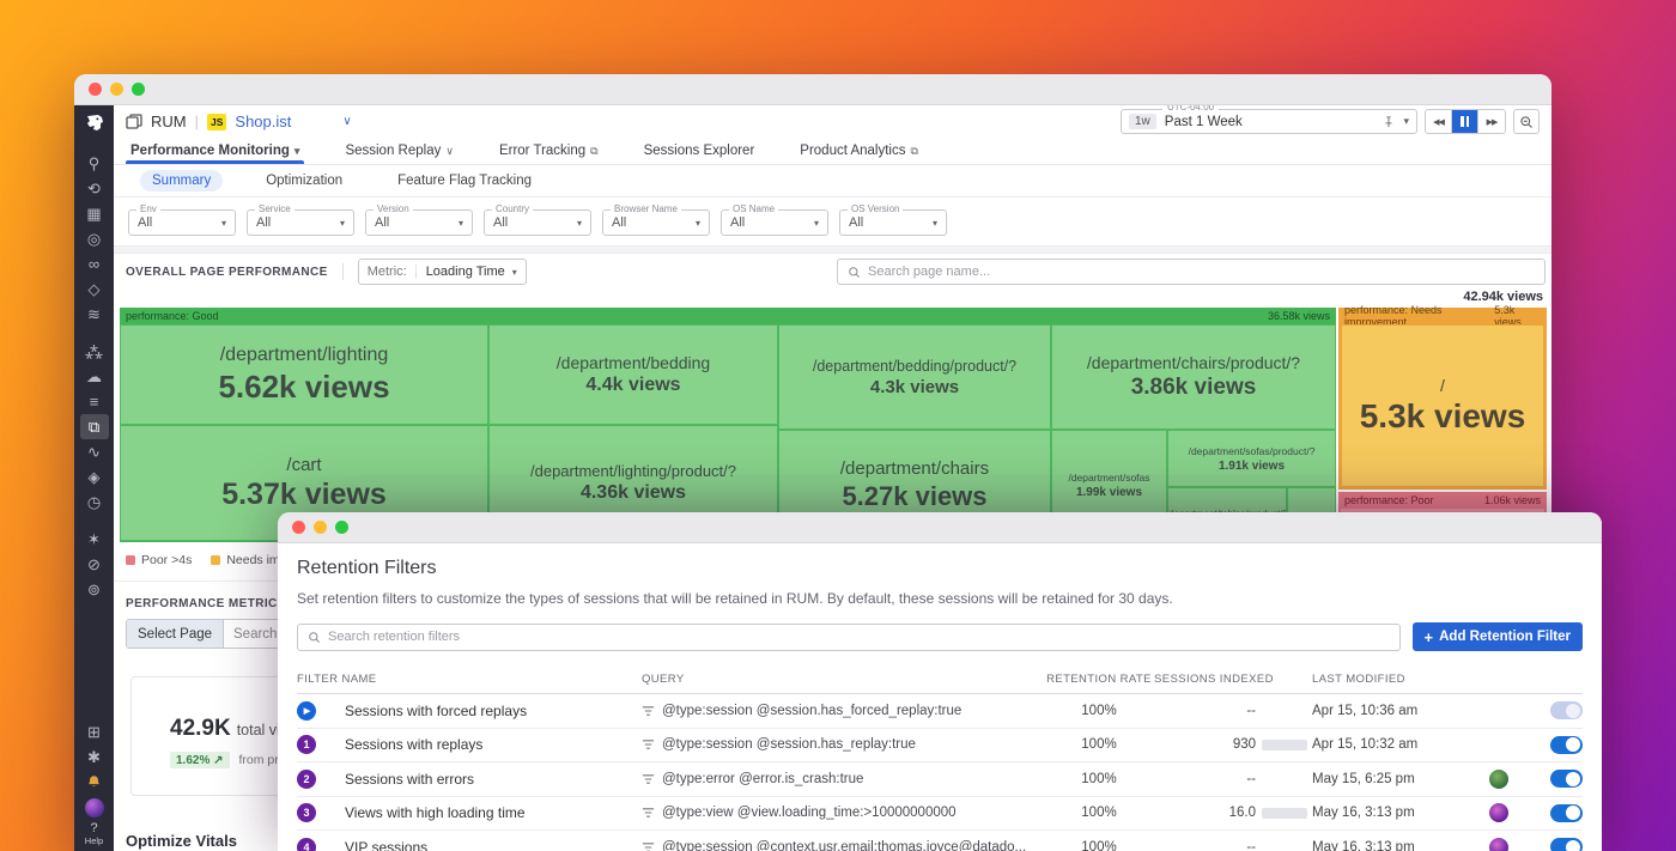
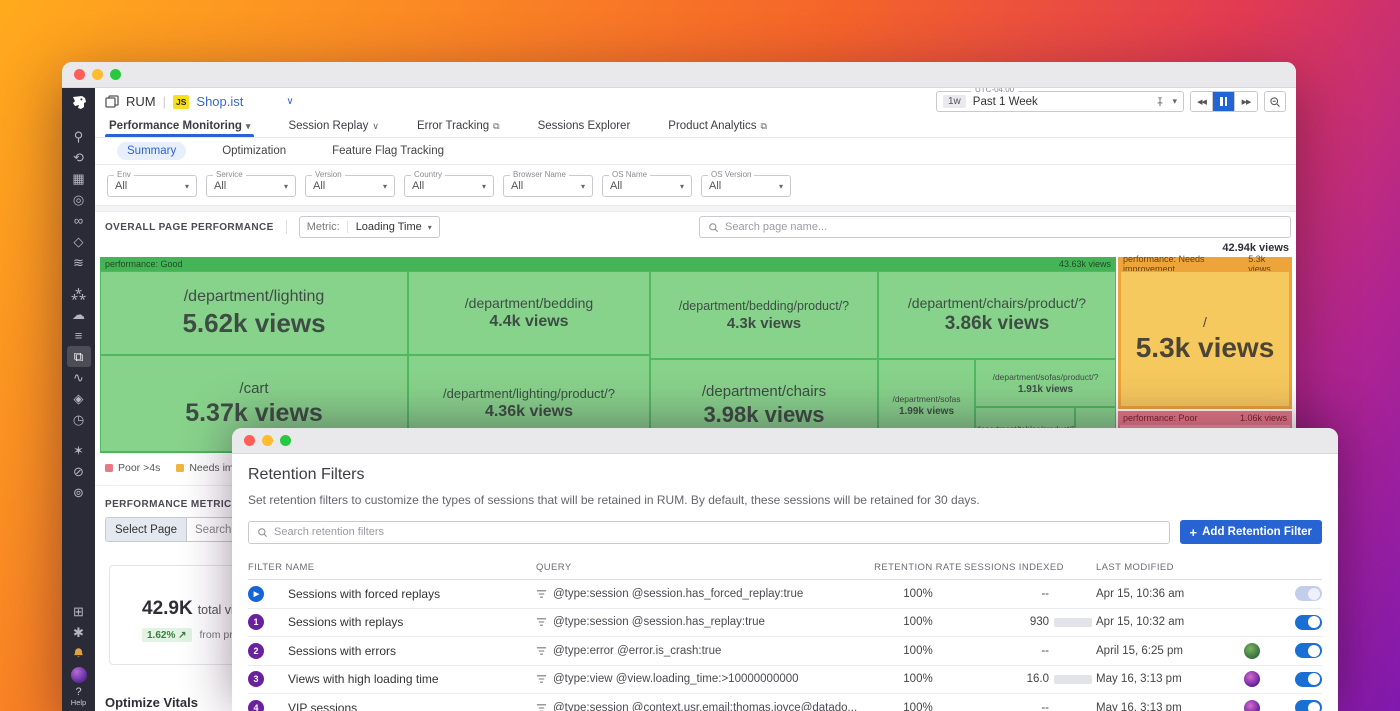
  ⚲
  ⟲
  ▦
  ◎
  ∞
  ◇
  ≋
  ⁂
  ☁
  ≡
  ⧉
  ∿
  ◈
  ◷
  ✶
  ⊘
  ⊚
  ⊞
  ✱
  ?
  Help
  RUM
  |
  JS
  Shop.ist
  ∨
  UTC-04:00
  1w
  Past 1 Week
  ▾
  Performance Monitoring
  ▾
  Session Replay
  ∨
  Error Tracking
  ⧉
  Sessions Explorer
  Product Analytics
  ⧉
  Summary
  Optimization
  Feature Flag Tracking
  Env
  All
  ▾
  Service
  All
  ▾
  Version
  All
  ▾
  Country
  All
  ▾
  Browser Name
  All
  ▾
  OS Name
  All
  ▾
  OS Version
  All
  ▾
  OVERALL PAGE PERFORMANCE
  Metric:
  Loading Time
  ▾
  Search page name...
  42.94k views
  performance: Good
- 36.58k views
+ 43.63k views
  /department/lighting
  5.62k views
  /cart
  5.37k views
  /department/bedding
  4.4k views
  /department/lighting/product/?
  4.36k views
  /department/bedding/product/?
  4.3k views
  /department/chairs
- 5.27k views
+ 3.98k views
  /department/chairs/product/?
  3.86k views
  /department/sofas
  1.99k views
  /department/sofas/product/?
  1.91k views
  performance: Needs improvement
  5.3k views
  /
  5.3k views
  performance: Poor
  1.06k views
  Poor >4s
  PERFORMANCE METRIC
  Select Page
  42.9K total v
  1.62% ↗
  Optimize Vitals
  Retention Filters
  Set retention filters to customize the types of sessions that will be retained in RUM. By default, these sessions will be retained for 30 days.
  Search retention filters
  +
  Add Retention Filter
  FILTER NAME
  QUERY
  RETENTION RATE
  SESSIONS INDEXED
  LAST MODIFIED
  Sessions with forced replays
  @type:session @session.has_forced_replay:true
  100%
  --
  Apr 15, 10:36 am
  1
  Sessions with replays
  @type:session @session.has_replay:true
  100%
  930
  Apr 15, 10:32 am
  2
  Sessions with errors
  @type:error @error.is_crash:true
  100%
  --
- May 15, 6:25 pm
+ April 15, 6:25 pm
  3
  Views with high loading time
  @type:view @view.loading_time:>10000000000
  100%
  16.0
  May 16, 3:13 pm
  4
  VIP sessions
  @type:session @context.usr.email:thomas.joyce@datado...
  100%
  --
  May 16, 3:13 pm
